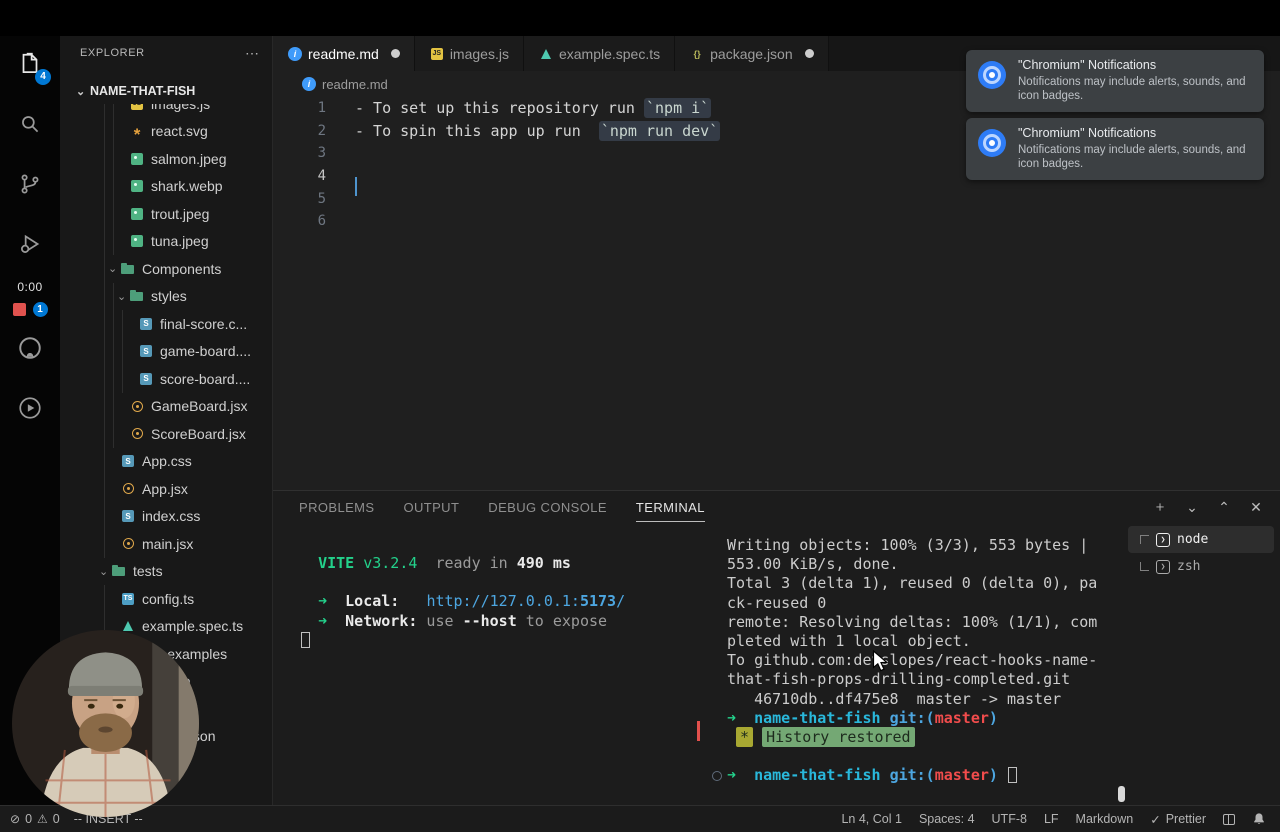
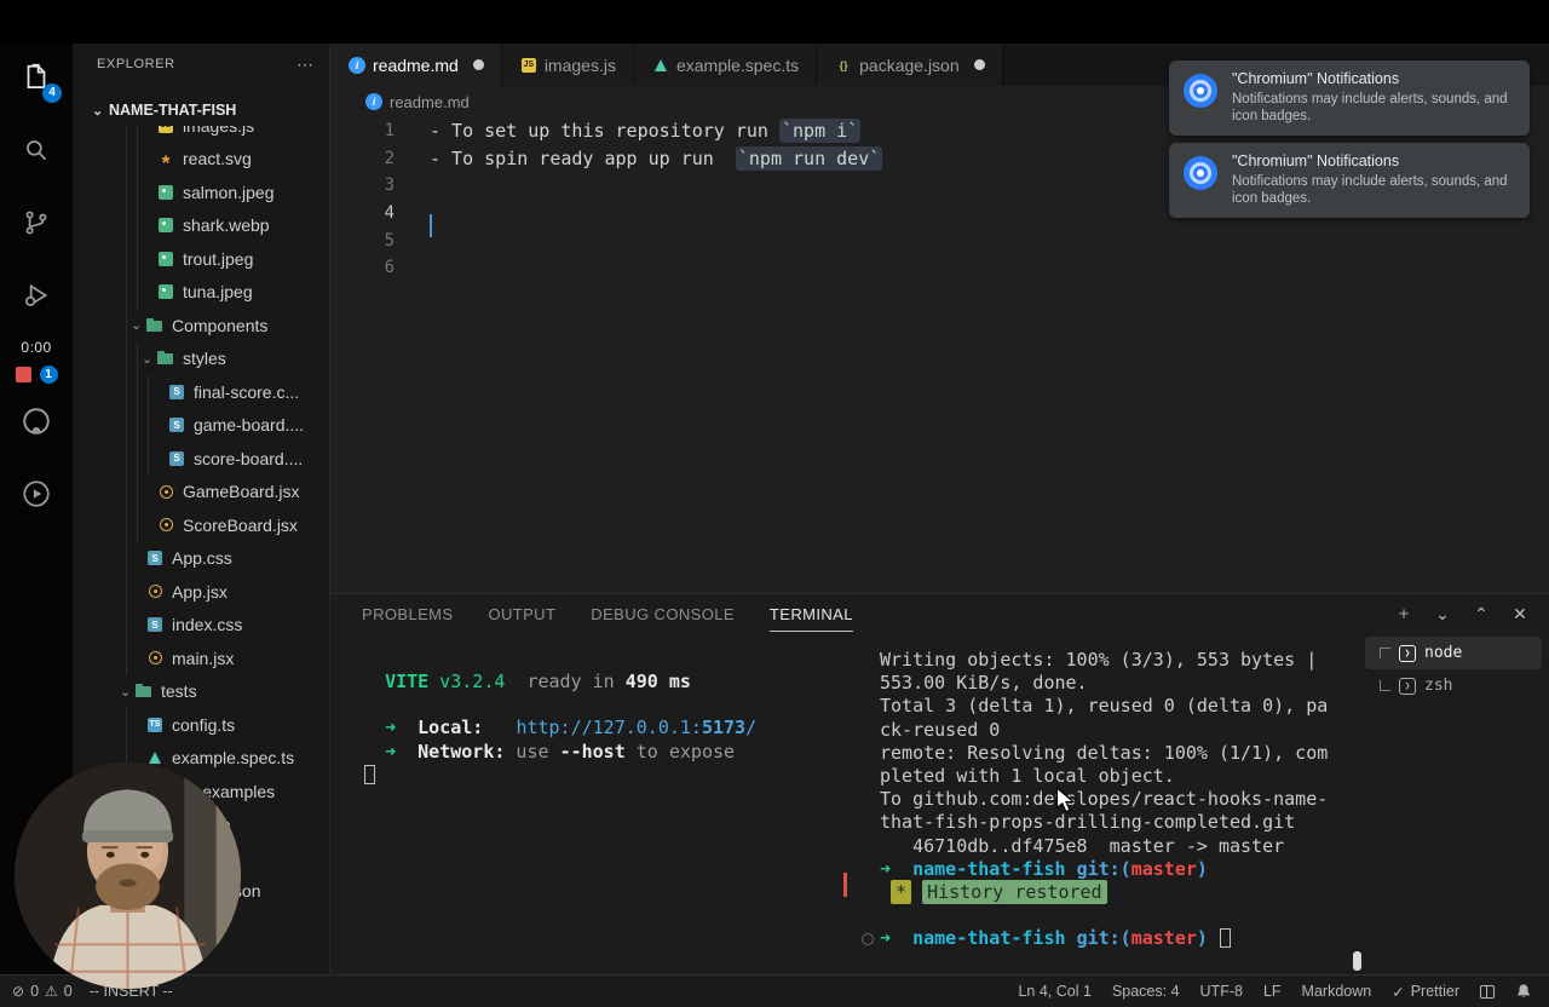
  4
  0:00
  1
  EXPLORER
  ⋯
  ⌄
  NAME-THAT-FISH
  images.js
  react.svg
  salmon.jpeg
  shark.webp
  trout.jpeg
  tuna.jpeg
  ⌄
  Components
  ⌄
  styles
  final-score.c...
  game-board....
  score-board....
  GameBoard.jsx
  ScoreBoard.jsx
  App.css
  App.jsx
  index.css
  main.jsx
  ⌄
  tests
  config.ts
  example.spec.ts
  readme.md
  images.js
  example.spec.ts
  package.json
  readme.md
  1
  - To set up this repository run `npm i`
  2
- - To spin this app up run `npm run dev`
+ - To spin ready app up run `npm run dev`
  3
  4
  5
  6
  PROBLEMS
  OUTPUT
  DEBUG CONSOLE
  TERMINAL
  ＋
  ⌄
  ⌃
  ✕
  VITE v3.2.4 ready in 490 ms
  ➜ Local: http://127.0.0.1:5173/
  ➜ Network: use --host to expose
  Writing objects: 100% (3/3), 553 bytes |
  553.00 KiB/s, done.
  Total 3 (delta 1), reused 0 (delta 0), pa
  ck-reused 0
  remote: Resolving deltas: 100% (1/1), com
  pleted with 1 local object.
  To github.com:delopes/react-hooks-name-
  that-fish-props-drilling-completed.git
  46710db..df475e8 master -> master
  ➜ name-that-fish git:(master)
  * History restored
  ➜ name-that-fish git:(master)
  node
  zsh
  ⊘
  0
  ⚠
  0
  -- INSERT --
  Ln 4, Col 1
  Spaces: 4
  UTF-8
  LF
  Markdown
  ✓
  Prettier
  "Chromium" Notifications
  Notifications may include alerts, sounds, and icon badges.
  "Chromium" Notifications
  Notifications may include alerts, sounds, and icon badges.
